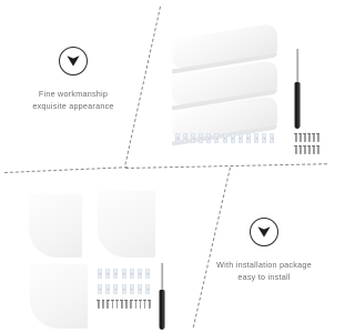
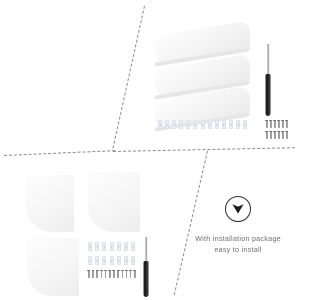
- Fine workmanship
- exquisite appearance
  With installation package
  easy to install
